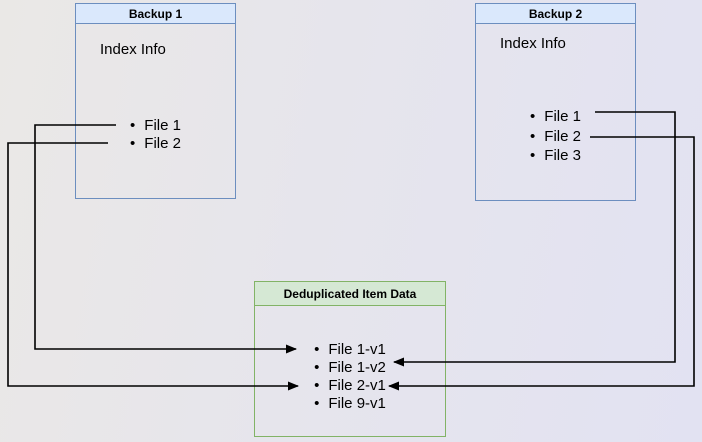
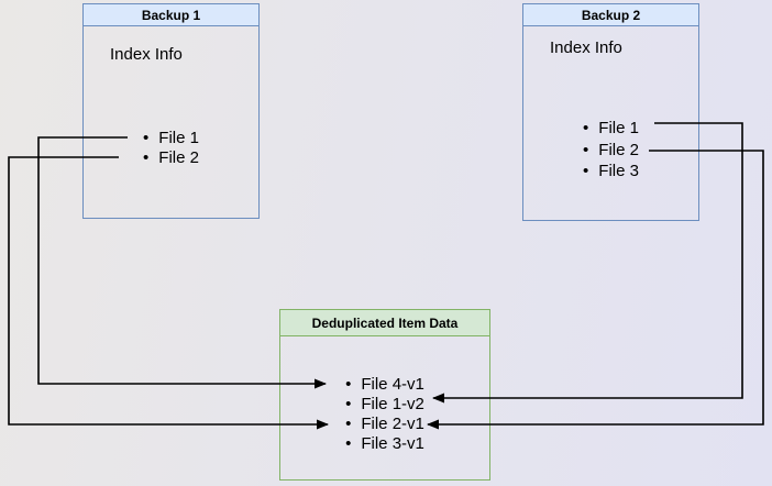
  Backup 1
  Index Info
  File 1
  File 2
  Backup 2
  Index Info
  File 1
  File 2
  File 3
  Deduplicated Item Data
- File 1-v1
+ File 4-v1
  File 1-v2
  File 2-v1
- File 9-v1
+ File 3-v1
